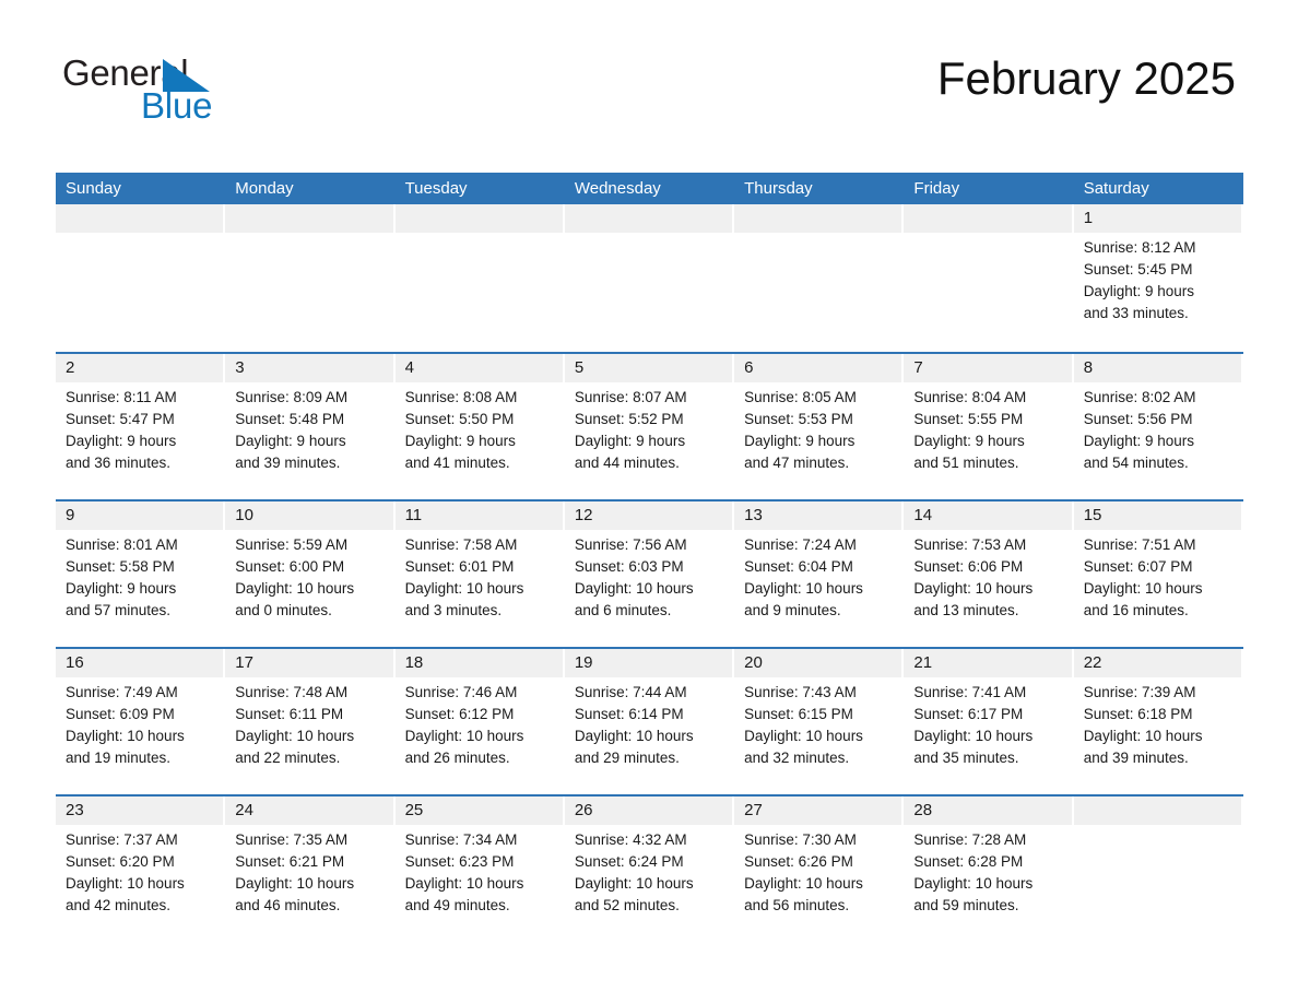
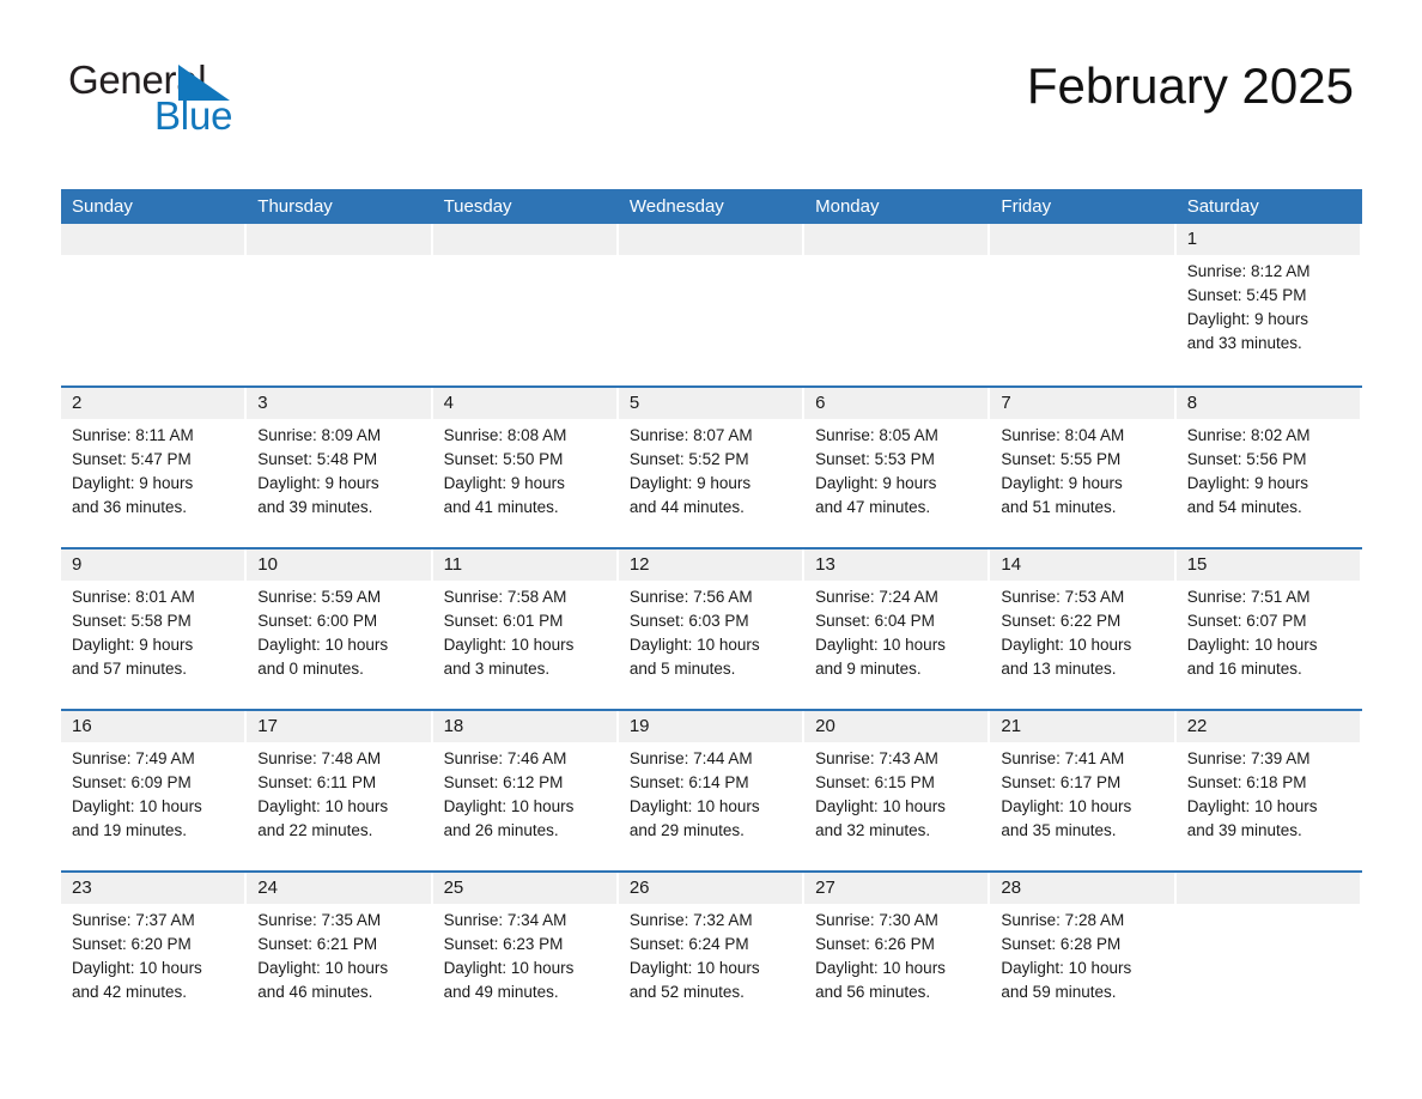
  Generl
  Blue
  February 2025
  Sunday
- Monday
+ Thursday
  Tuesday
  Wednesday
- Thursday
+ Monday
  Friday
  Saturday
  1
  Sunrise: 8:12 AM
  Sunset: 5:45 PM
  Daylight: 9 hours
  and 33 minutes.
  2
  Sunrise: 8:11 AM
  Sunset: 5:47 PM
  Daylight: 9 hours
  and 36 minutes.
  3
  Sunrise: 8:09 AM
  Sunset: 5:48 PM
  Daylight: 9 hours
  and 39 minutes.
  4
  Sunrise: 8:08 AM
  Sunset: 5:50 PM
  Daylight: 9 hours
  and 41 minutes.
  5
  Sunrise: 8:07 AM
  Sunset: 5:52 PM
  Daylight: 9 hours
  and 44 minutes.
  6
  Sunrise: 8:05 AM
  Sunset: 5:53 PM
  Daylight: 9 hours
  and 47 minutes.
  7
  Sunrise: 8:04 AM
  Sunset: 5:55 PM
  Daylight: 9 hours
  and 51 minutes.
  8
  Sunrise: 8:02 AM
  Sunset: 5:56 PM
  Daylight: 9 hours
  and 54 minutes.
  9
  Sunrise: 8:01 AM
  Sunset: 5:58 PM
  Daylight: 9 hours
  and 57 minutes.
  10
  Sunrise: 5:59 AM
  Sunset: 6:00 PM
  Daylight: 10 hours
  and 0 minutes.
  11
  Sunrise: 7:58 AM
  Sunset: 6:01 PM
  Daylight: 10 hours
  and 3 minutes.
  12
  Sunrise: 7:56 AM
  Sunset: 6:03 PM
  Daylight: 10 hours
- and 6 minutes.
+ and 5 minutes.
  13
  Sunrise: 7:24 AM
  Sunset: 6:04 PM
  Daylight: 10 hours
  and 9 minutes.
  14
  Sunrise: 7:53 AM
- Sunset: 6:06 PM
+ Sunset: 6:22 PM
  Daylight: 10 hours
  and 13 minutes.
  15
  Sunrise: 7:51 AM
  Sunset: 6:07 PM
  Daylight: 10 hours
  and 16 minutes.
  16
  Sunrise: 7:49 AM
  Sunset: 6:09 PM
  Daylight: 10 hours
  and 19 minutes.
  17
  Sunrise: 7:48 AM
  Sunset: 6:11 PM
  Daylight: 10 hours
  and 22 minutes.
  18
  Sunrise: 7:46 AM
  Sunset: 6:12 PM
  Daylight: 10 hours
  and 26 minutes.
  19
  Sunrise: 7:44 AM
  Sunset: 6:14 PM
  Daylight: 10 hours
  and 29 minutes.
  20
  Sunrise: 7:43 AM
  Sunset: 6:15 PM
  Daylight: 10 hours
  and 32 minutes.
  21
  Sunrise: 7:41 AM
  Sunset: 6:17 PM
  Daylight: 10 hours
  and 35 minutes.
  22
  Sunrise: 7:39 AM
  Sunset: 6:18 PM
  Daylight: 10 hours
  and 39 minutes.
  23
  Sunrise: 7:37 AM
  Sunset: 6:20 PM
  Daylight: 10 hours
  and 42 minutes.
  24
  Sunrise: 7:35 AM
  Sunset: 6:21 PM
  Daylight: 10 hours
  and 46 minutes.
  25
  Sunrise: 7:34 AM
  Sunset: 6:23 PM
  Daylight: 10 hours
  and 49 minutes.
  26
- Sunrise: 4:32 AM
+ Sunrise: 7:32 AM
  Sunset: 6:24 PM
  Daylight: 10 hours
  and 52 minutes.
  27
  Sunrise: 7:30 AM
  Sunset: 6:26 PM
  Daylight: 10 hours
  and 56 minutes.
  28
  Sunrise: 7:28 AM
  Sunset: 6:28 PM
  Daylight: 10 hours
  and 59 minutes.
